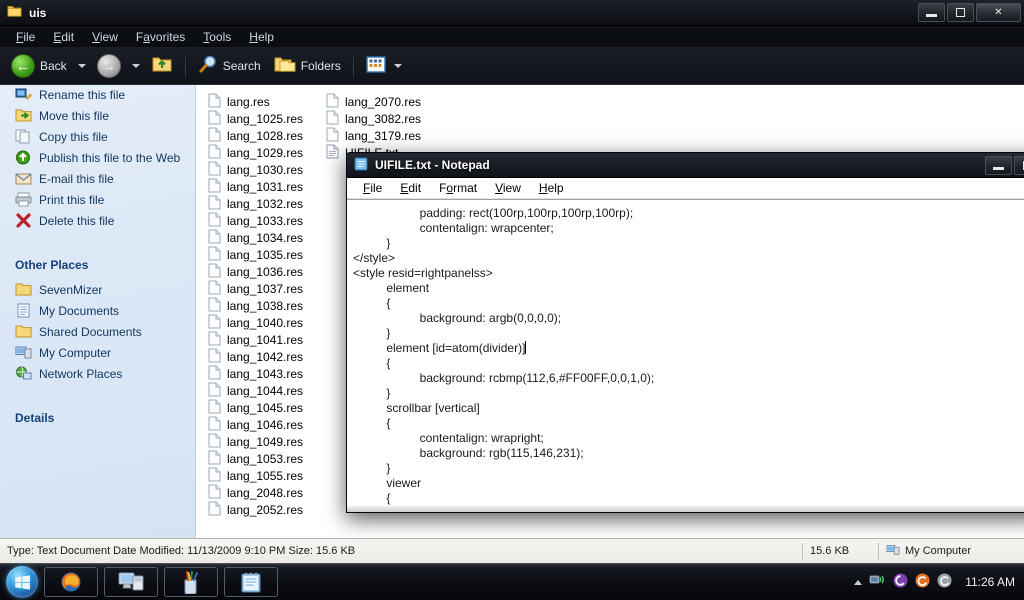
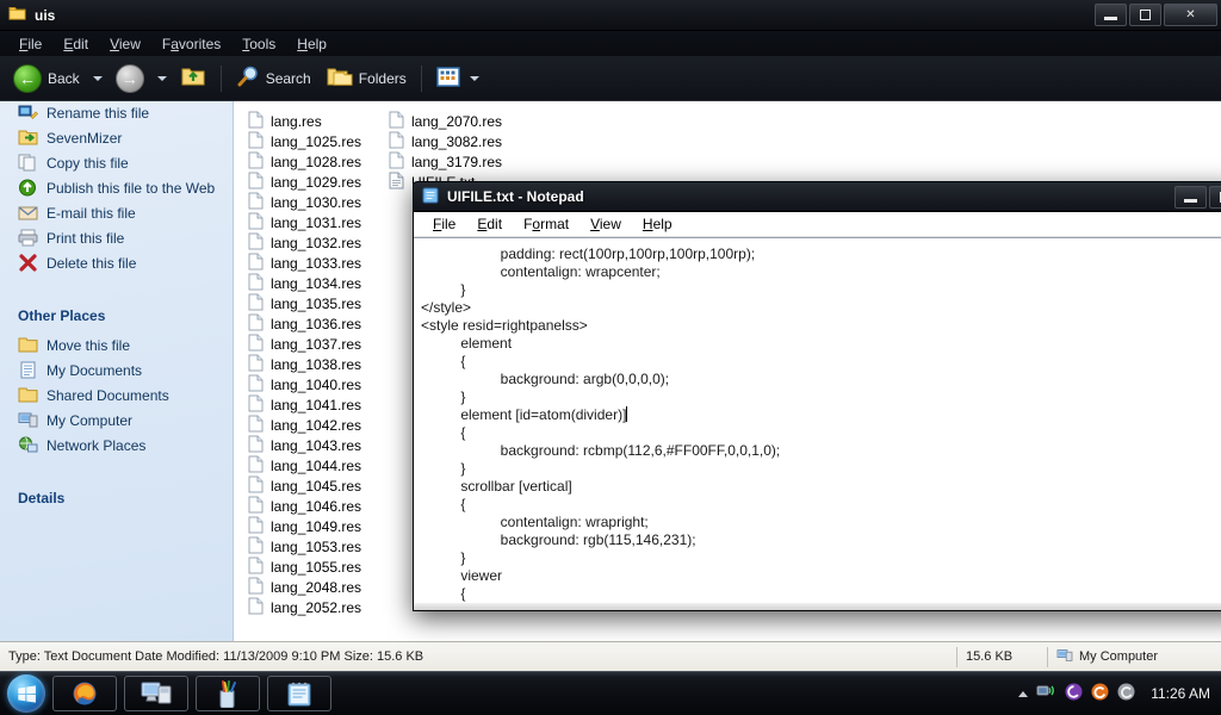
  uis
  ✕
  File
  Edit
  View
  Favorites
  Tools
  Help
  ←
  Back
  →
  Search
  Folders
  Rename this file
- Move this file
+ SevenMizer
  Copy this file
  Publish this file to the Web
  E-mail this file
  Print this file
  Delete this file
  Other Places
- SevenMizer
+ Move this file
  My Documents
  Shared Documents
  My Computer
  Network Places
  Details
  lang.res
  lang_1025.res
  lang_1028.res
  lang_1029.res
  lang_1030.res
  lang_1031.res
  lang_1032.res
  lang_1033.res
  lang_1034.res
  lang_1035.res
  lang_1036.res
  lang_1037.res
  lang_1038.res
  lang_1040.res
  lang_1041.res
  lang_1042.res
  lang_1043.res
  lang_1044.res
  lang_1045.res
  lang_1046.res
  lang_1049.res
  lang_1053.res
  lang_1055.res
  lang_2048.res
  lang_2052.res
  lang_2070.res
  lang_3082.res
  lang_3179.res
  Type: Text Document Date Modified: 11/13/2009 9:10 PM Size: 15.6 KB
  15.6 KB
  My Computer
  UIFILE.txt - Notepad
  File
  Edit
  Format
  View
  Help
  padding: rect(100rp,100rp,100rp,100rp);
  contentalign: wrapcenter;
  }
  </style>
  <style resid=rightpanelss>
  element
  {
  background: argb(0,0,0,0);
  }
  element [id=atom(divider)]
  {
  background: rcbmp(112,6,#FF00FF,0,0,1,0);
  }
  scrollbar [vertical]
  {
  contentalign: wrapright;
  background: rgb(115,146,231);
  }
  viewer
  {
  11:26 AM
